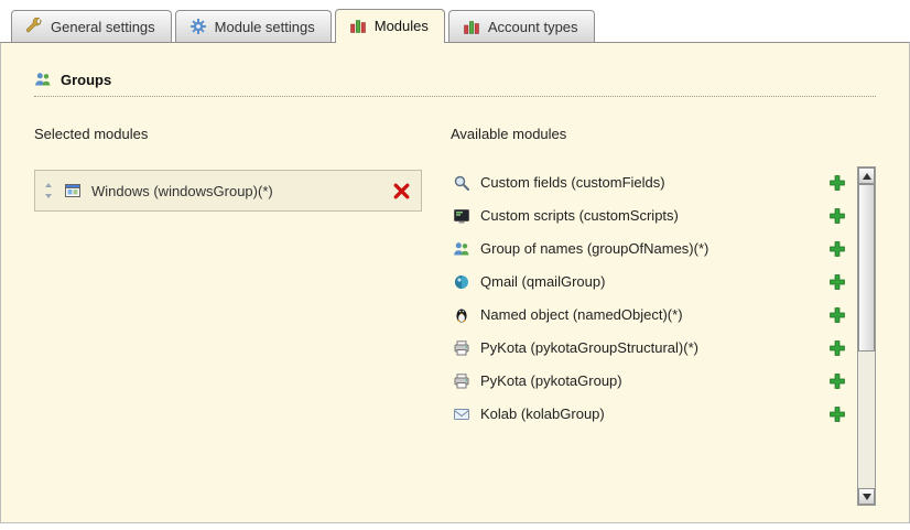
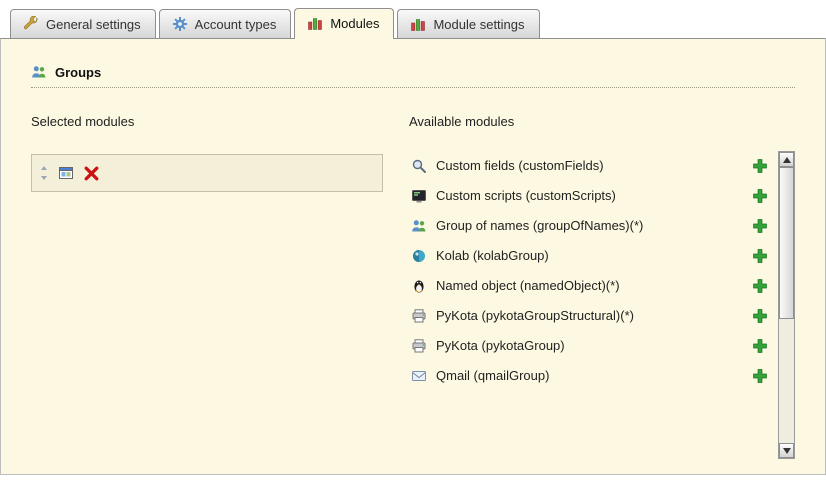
  General settings
- Module settings
+ Account types
  Modules
- Account types
+ Module settings
  Groups
  Selected modules
- Windows (windowsGroup)(*)
  Available modules
  Custom fields (customFields)
  Custom scripts (customScripts)
  Group of names (groupOfNames)(*)
- Qmail (qmailGroup)
+ Kolab (kolabGroup)
  Named object (namedObject)(*)
  PyKota (pykotaGroupStructural)(*)
  PyKota (pykotaGroup)
- Kolab (kolabGroup)
+ Qmail (qmailGroup)
